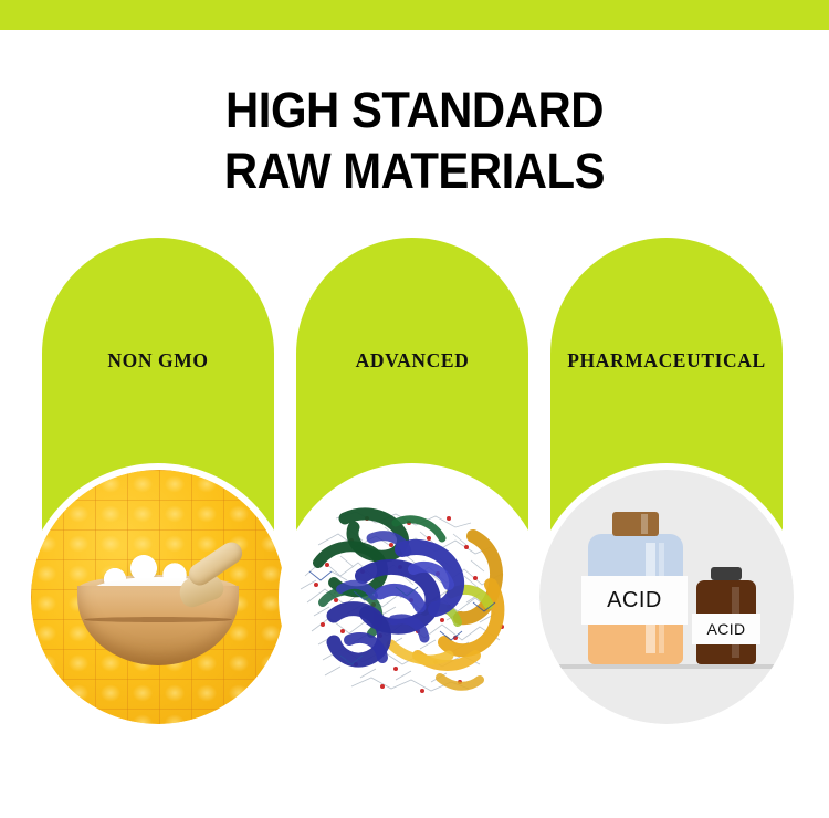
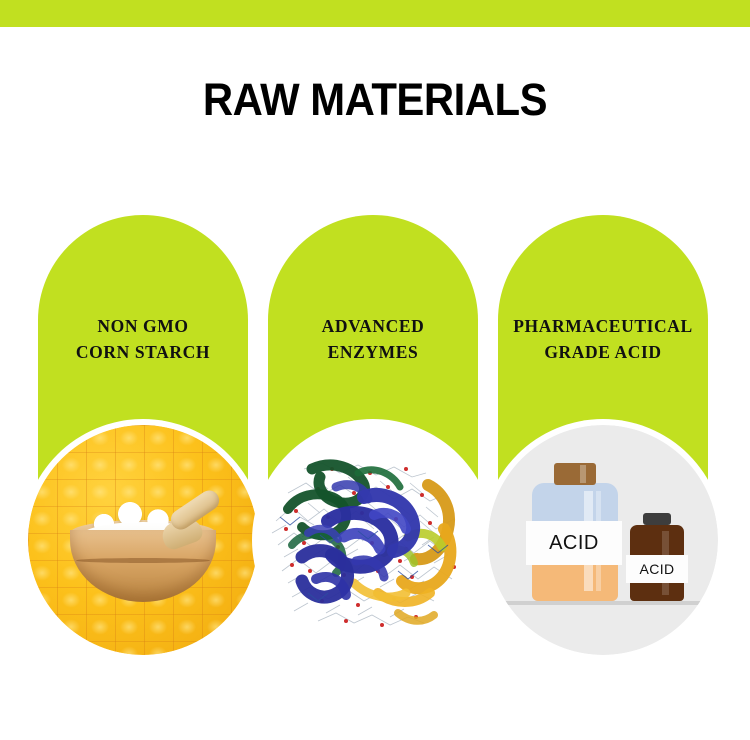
- HIGH STANDARD
  RAW MATERIALS
  NON GMO
+ CORN STARCH
  ADVANCED
+ ENZYMES
  PHARMACEUTICAL
+ GRADE ACID
  ACID
  ACID
